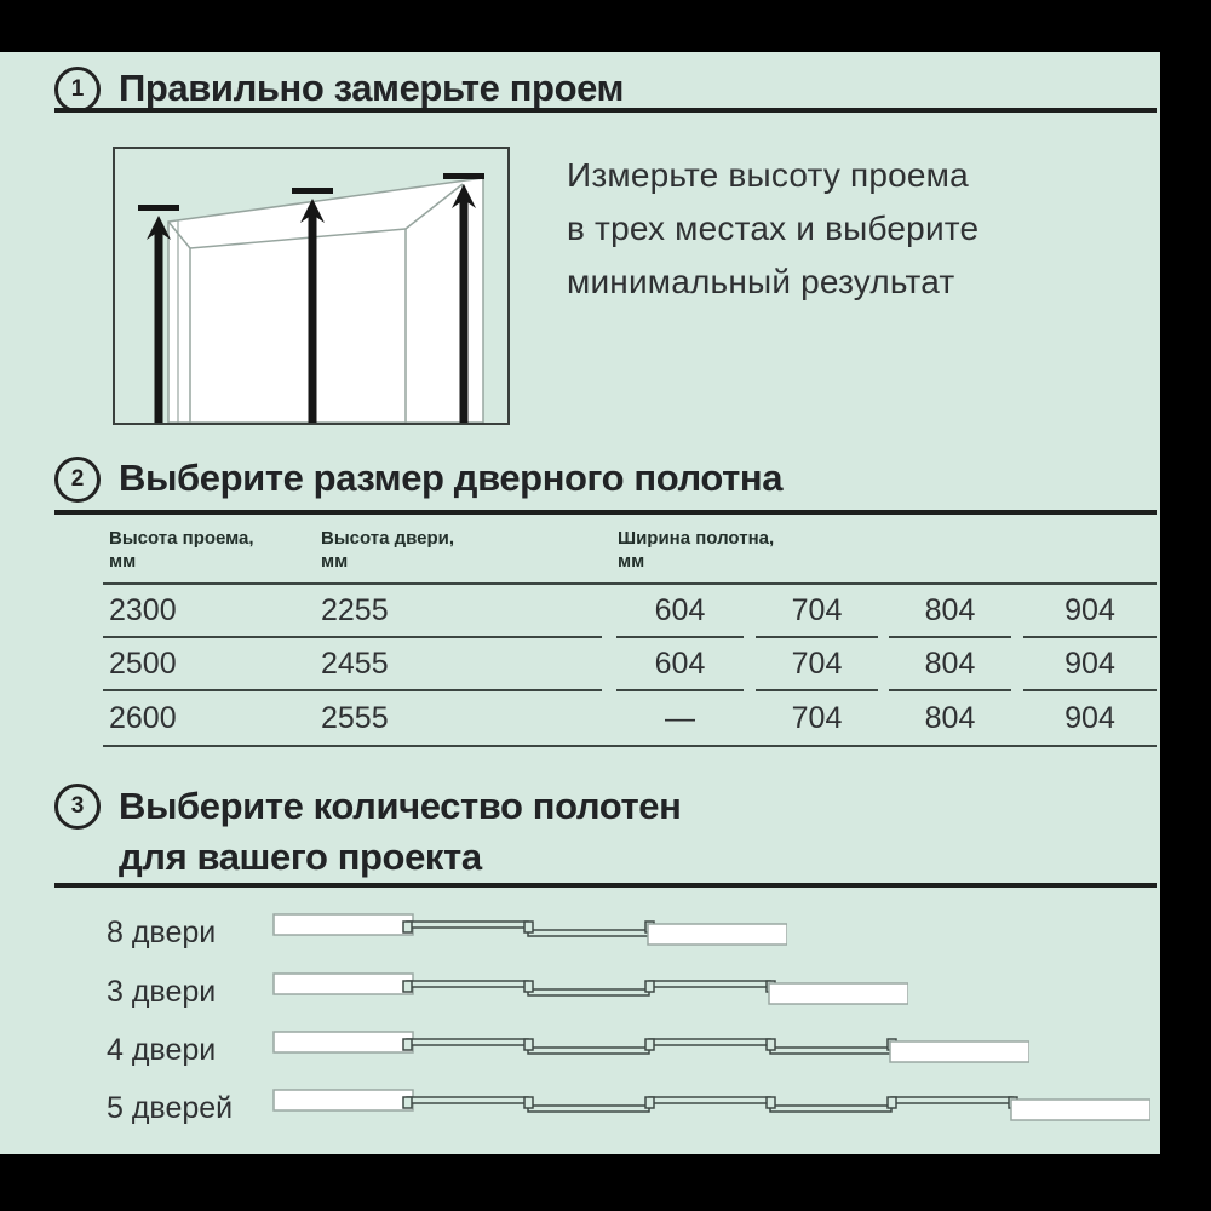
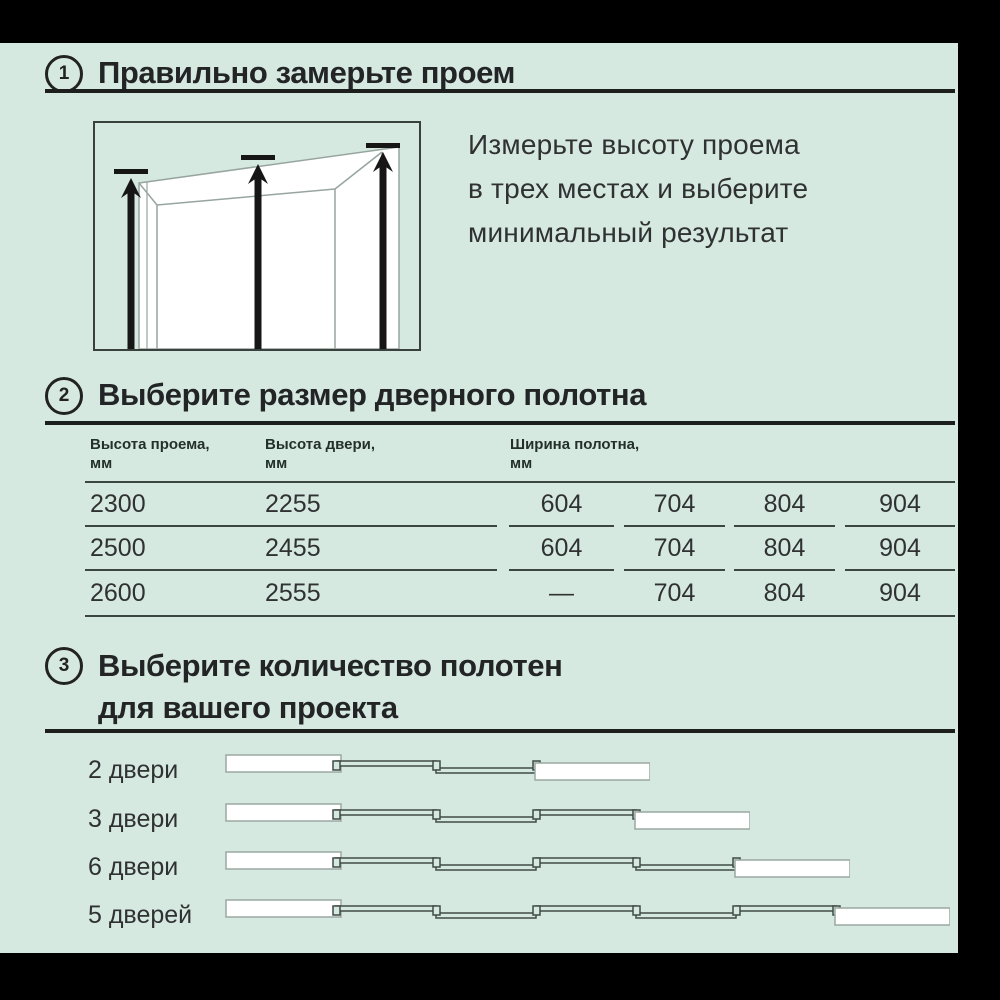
  1
  Правильно замерьте проем
  Измерьте высоту проема
  в трех местах и выберите
  минимальный результат
  2
  Выберите размер дверного полотна
  Высота проема,
  мм
  Высота двери,
  мм
  Ширина полотна,
  мм
  2300
  2255
  604
  704
  804
  904
  2500
  2455
  604
  704
  804
  904
  2600
  2555
  —
  704
  804
  904
  3
  Выберите количество полотен
  для вашего проекта
- 8 двери
+ 2 двери
  3 двери
- 4 двери
+ 6 двери
  5 дверей
